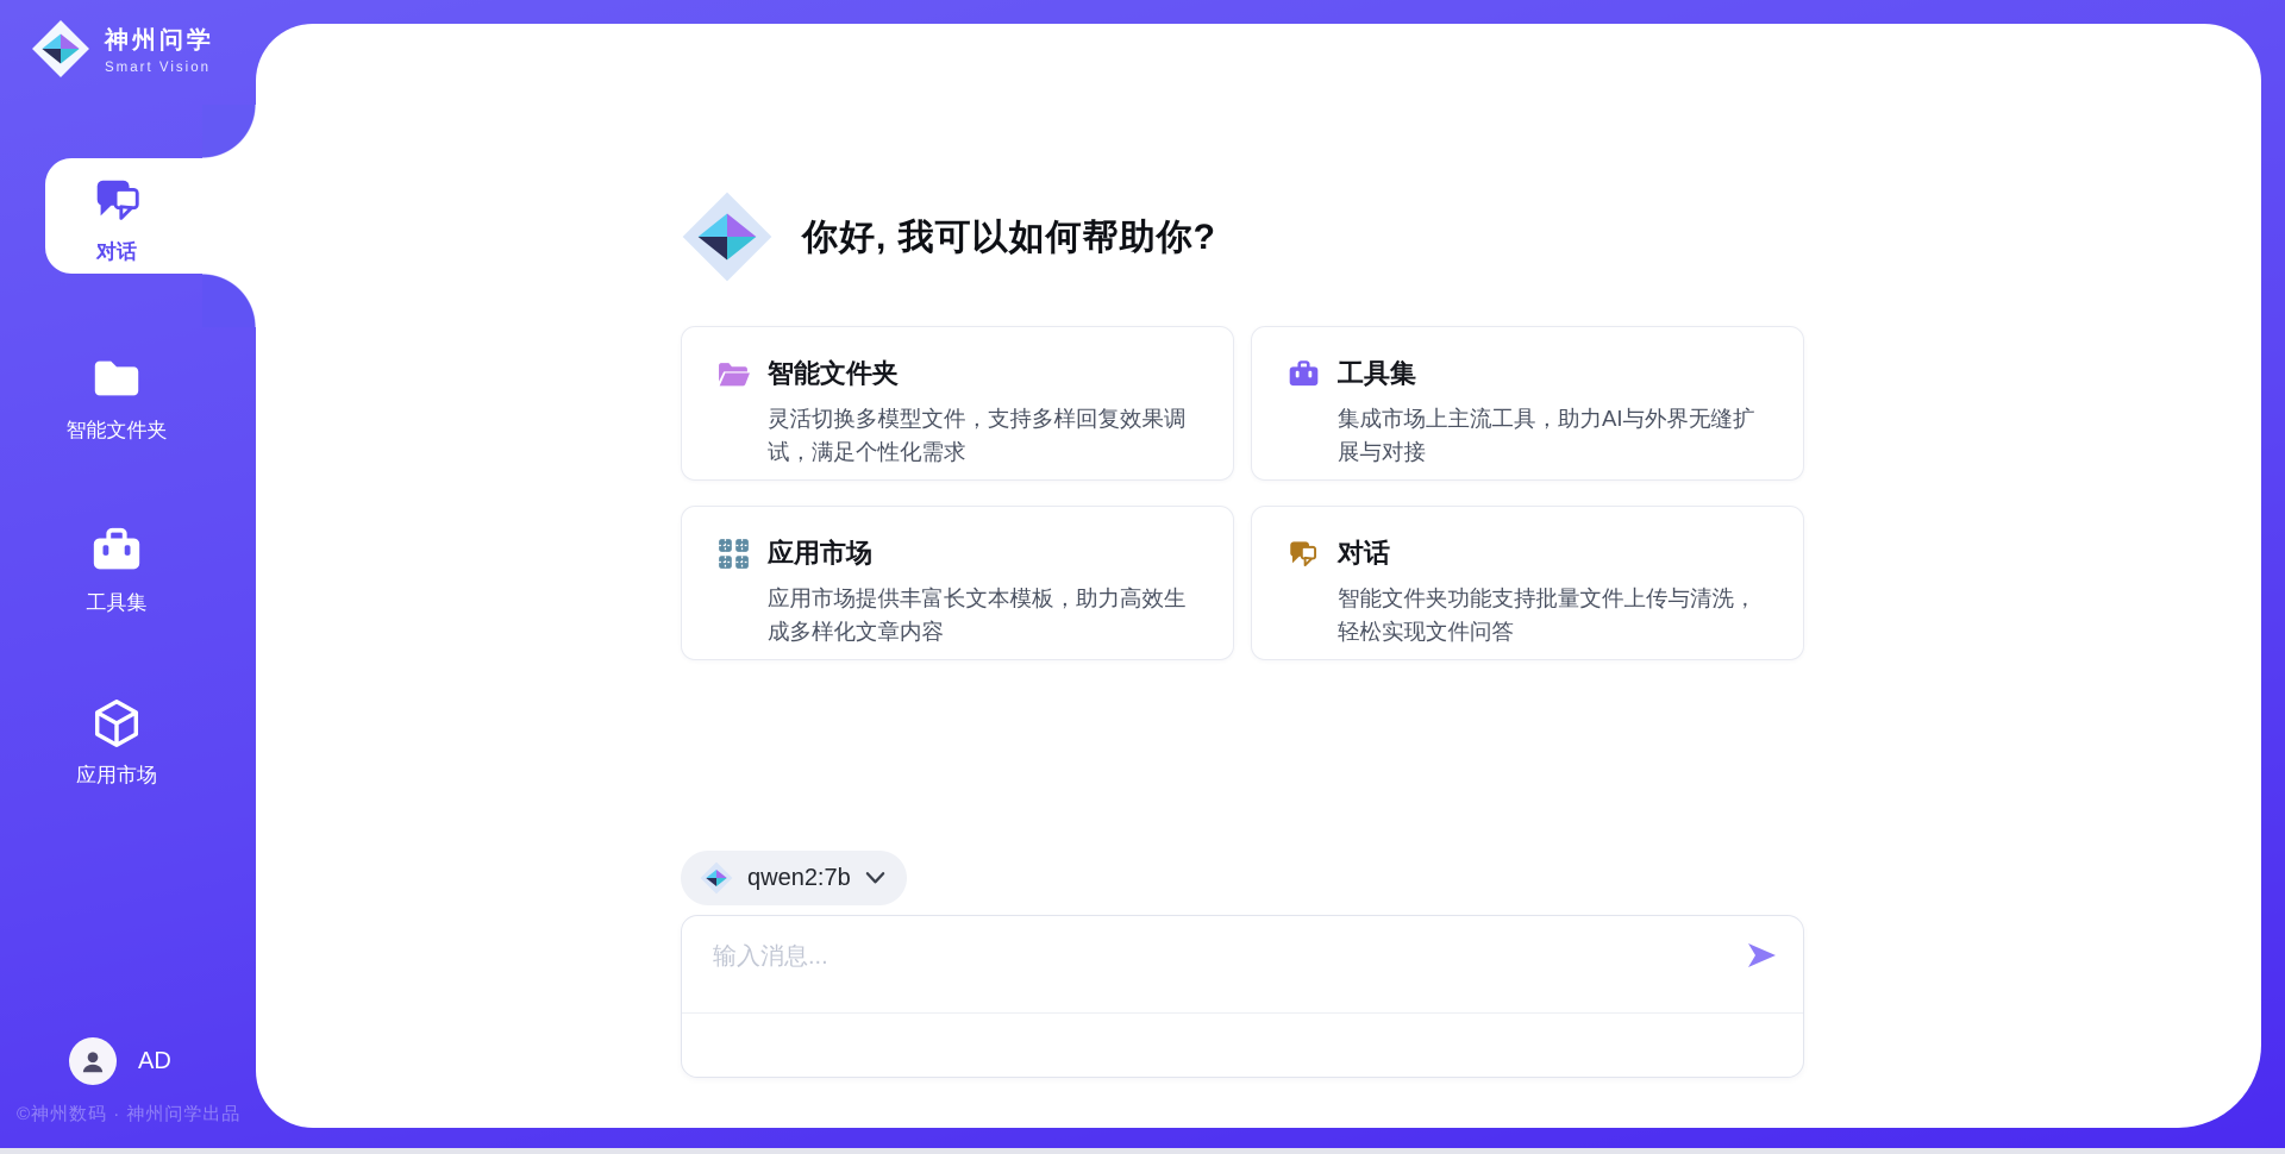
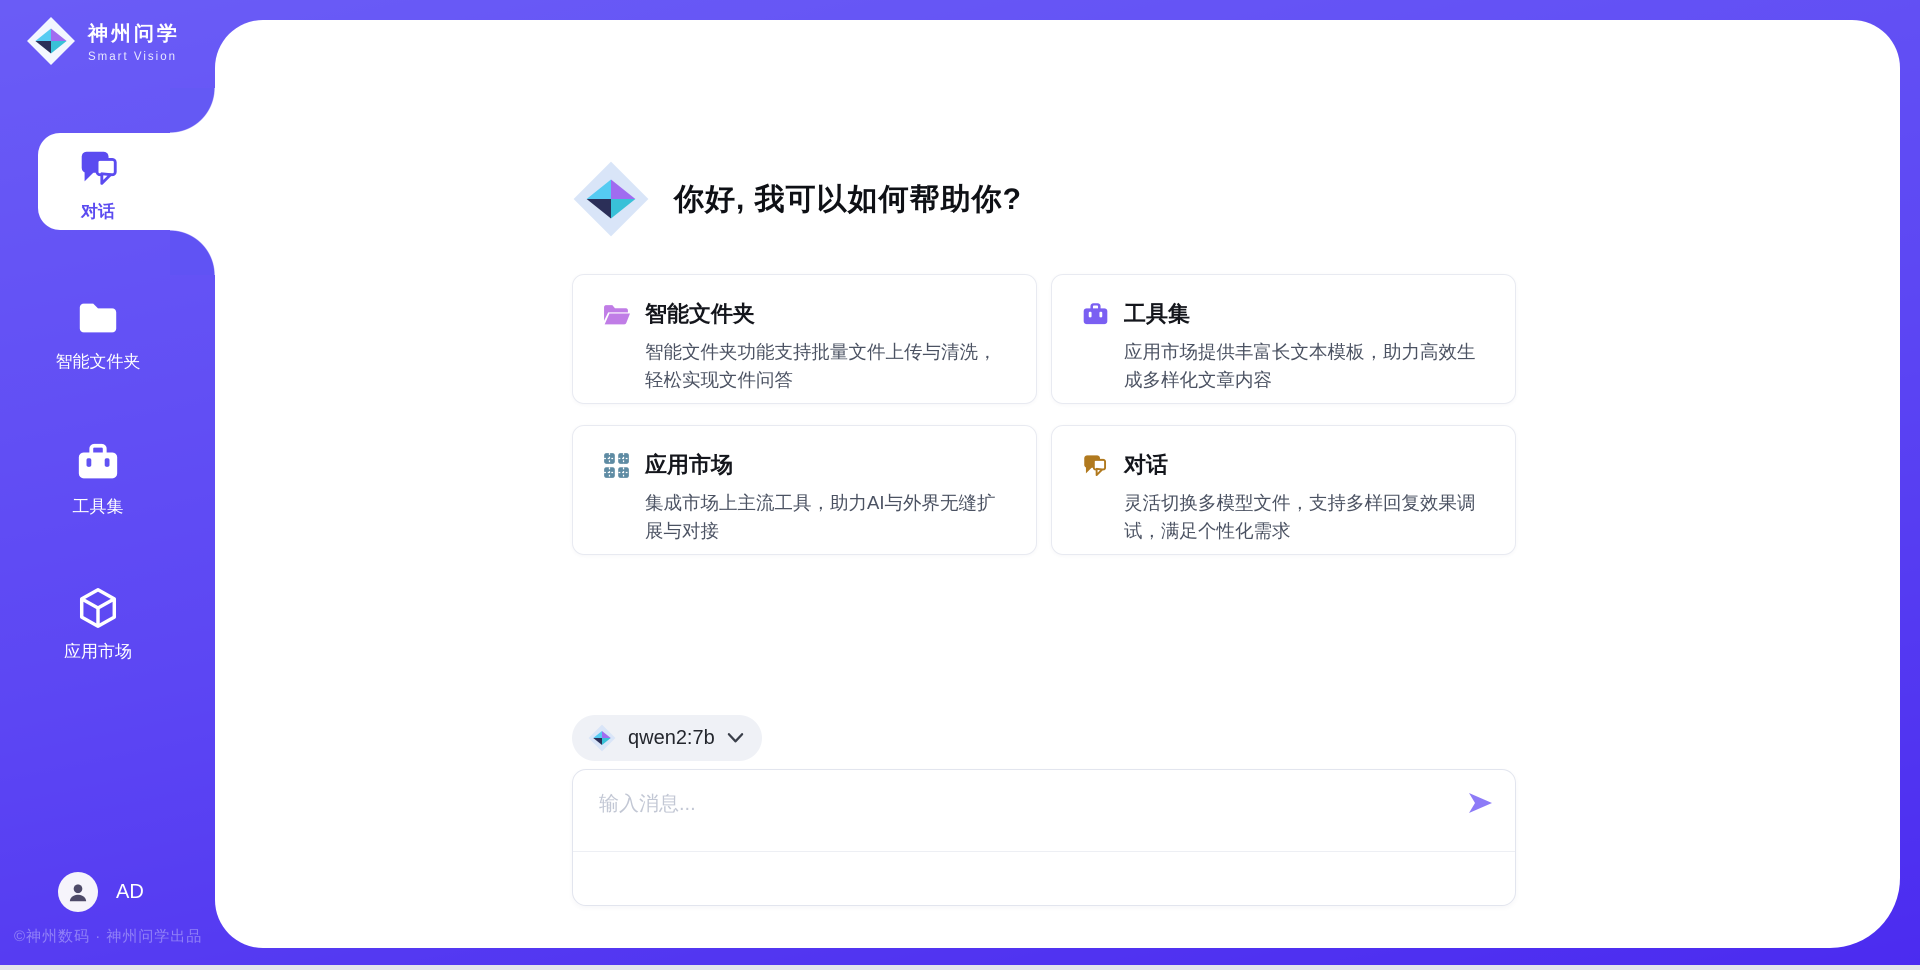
  神州问学
  Smart Vision
  对话
  智能文件夹
  工具集
  应用市场
  AD
  ©神州数码 · 神州问学出品
  你好, 我可以如何帮助你?
  智能文件夹
- 灵活切换多模型文件，支持多样回复效果调试，满足个性化需求
+ 智能文件夹功能支持批量文件上传与清洗，轻松实现文件问答
  工具集
- 集成市场上主流工具，助力AI与外界无缝扩展与对接
+ 应用市场提供丰富长文本模板，助力高效生成多样化文章内容
  应用市场
- 应用市场提供丰富长文本模板，助力高效生成多样化文章内容
+ 集成市场上主流工具，助力AI与外界无缝扩展与对接
  对话
- 智能文件夹功能支持批量文件上传与清洗，轻松实现文件问答
+ 灵活切换多模型文件，支持多样回复效果调试，满足个性化需求
  qwen2:7b
  输入消息...
